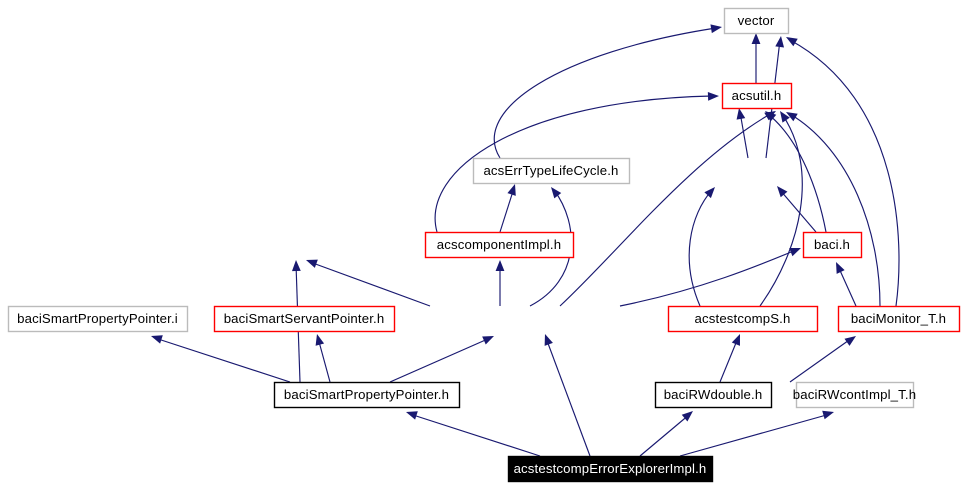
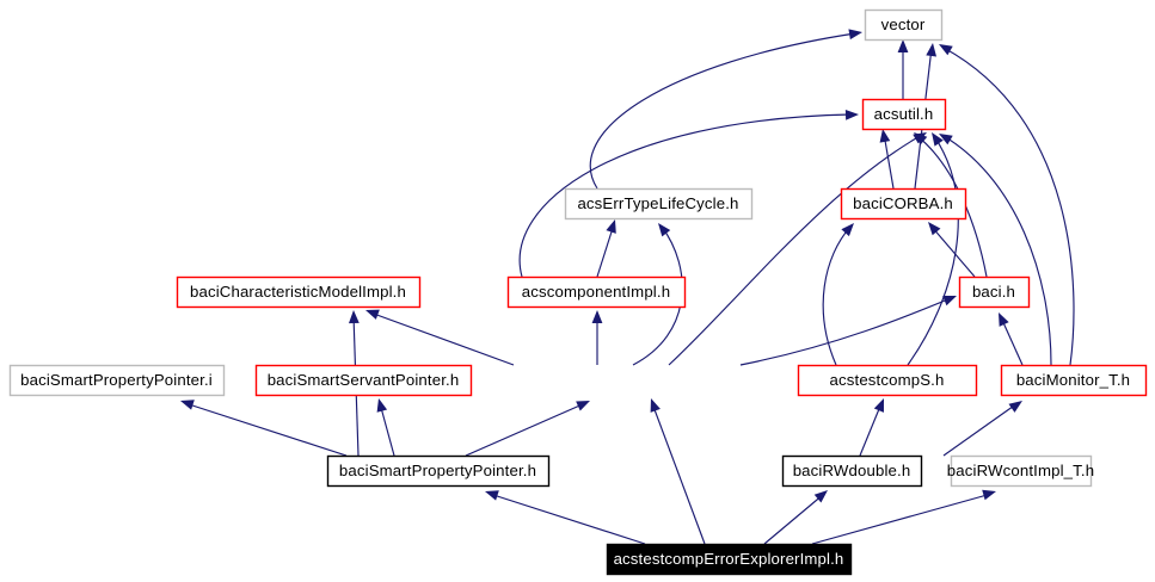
  vector
  acsutil.h
  acsErrTypeLifeCycle.h
+ baciCORBA.h
+ baciCharacteristicModelImpl.h
  acscomponentImpl.h
  baci.h
  baciSmartPropertyPointer.i
  baciSmartServantPointer.h
  acstestcompS.h
  baciMonitor_T.h
  baciSmartPropertyPointer.h
  baciRWdouble.h
  baciRWcontImpl_T.h
  acstestcompErrorExplorerImpl.h
